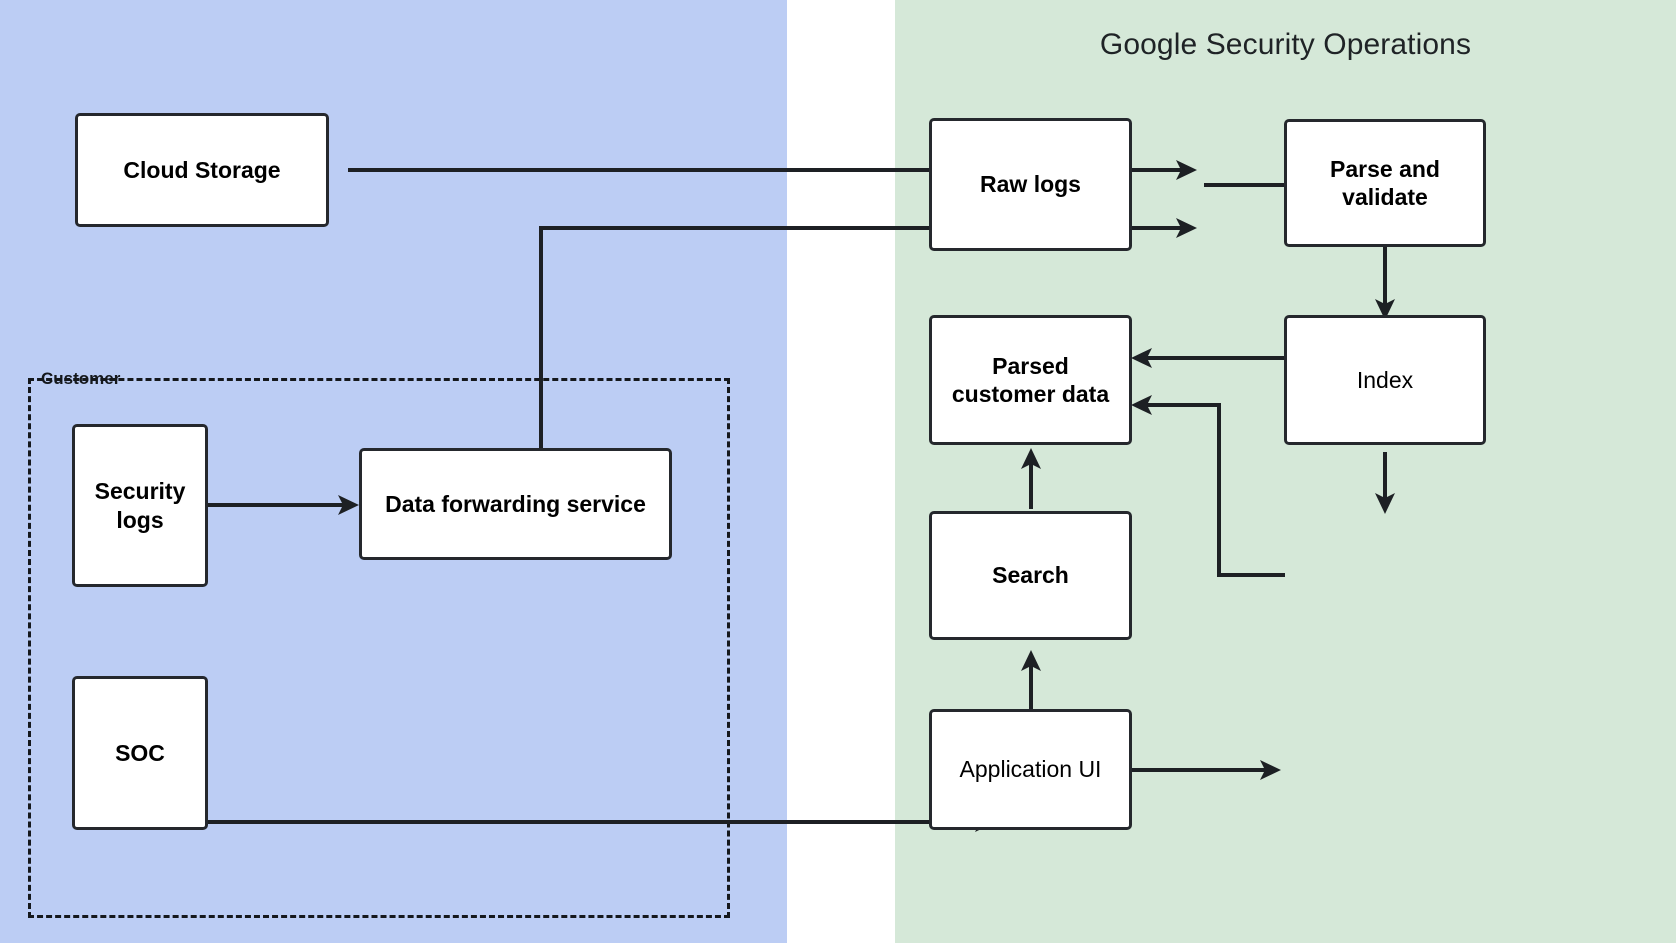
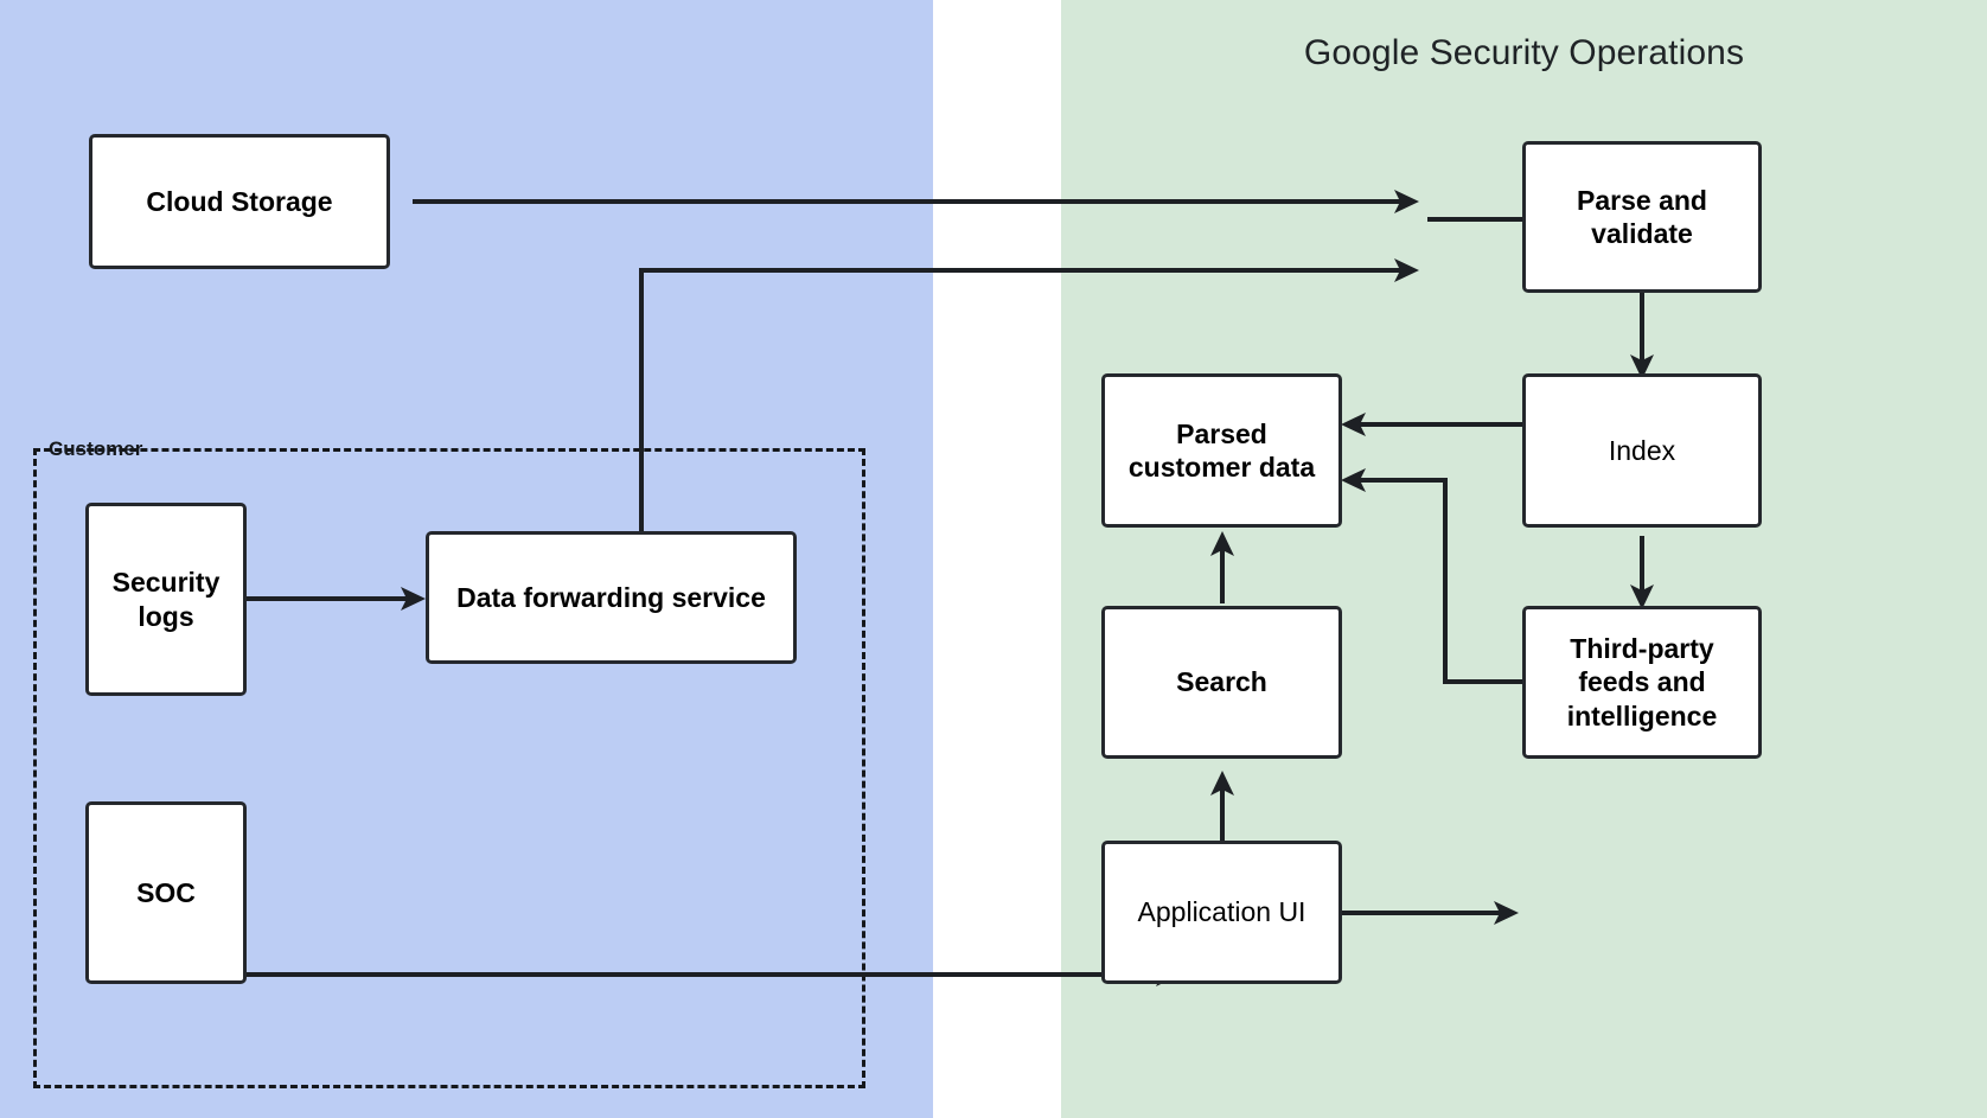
  Google Security Operations
  Customer
  Cloud Storage
  Security logs
  Data forwarding service
  SOC
- Raw logs
  Parse and validate
  Index
  Parsed customer data
+ Third-party feeds and intelligence
  Search
  Application UI
